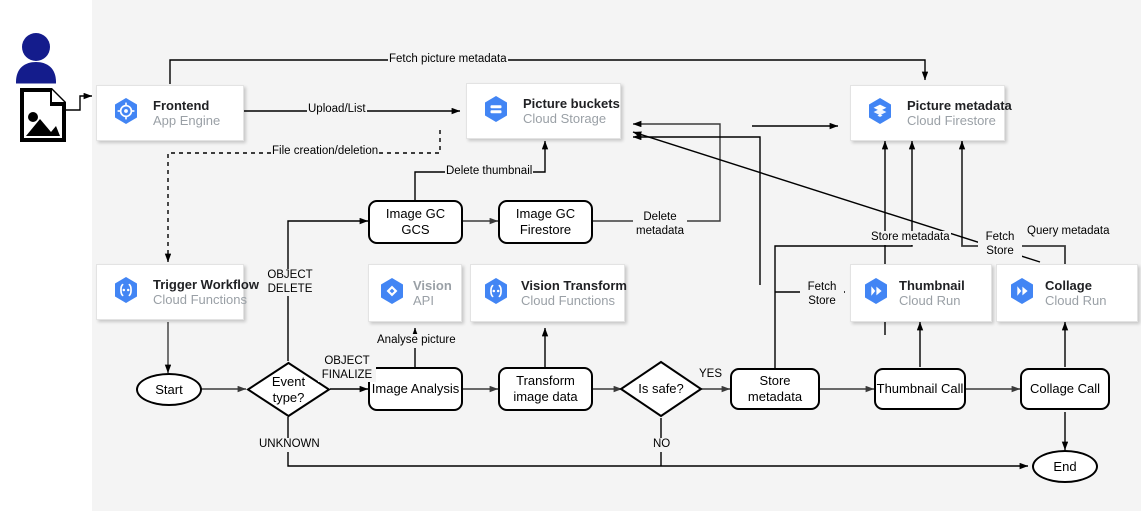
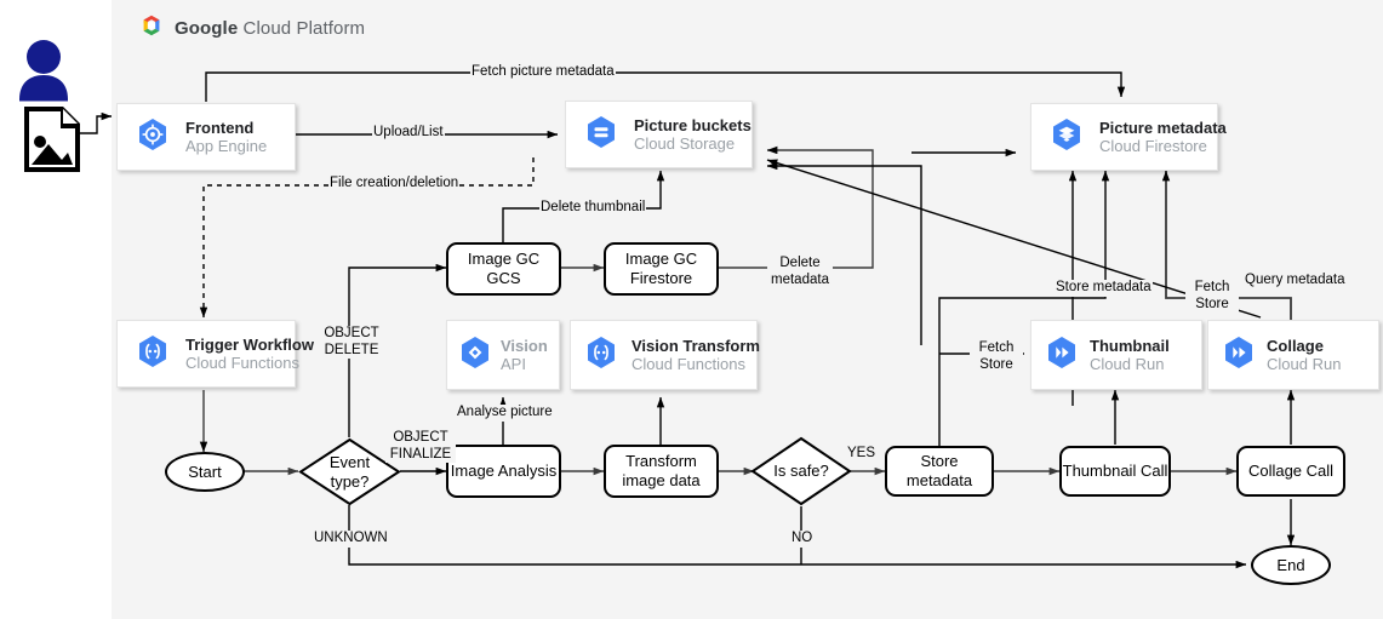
+ Google Cloud Platform
  Frontend
  App Engine
  Picture buckets
  Cloud Storage
  Picture metadata
  Cloud Firestore
  Trigger Workflow
  Cloud Functions
  Vision
  API
  Vision Transform
  Cloud Functions
  Thumbnail
  Cloud Run
  Collage
  Cloud Run
  Image GC
  GCS
  Image GC
  Firestore
  Start
  End
  Event
  type?
  Image Analysis
  Transform
  image data
  Is safe?
  Store metadata
  Thumbnail Call
  Collage Call
  Fetch picture metadata
  Upload/List
  File creation/deletion
  Delete thumbnail
  Delete
  metadata
  OBJECT
  DELETE
  OBJECT
  FINALIZE
  UNKNOWN
  Analyse picture
  YES
  NO
  Fetch
  Store
  Store metadata
  Fetch
  Store
  Query metadata
